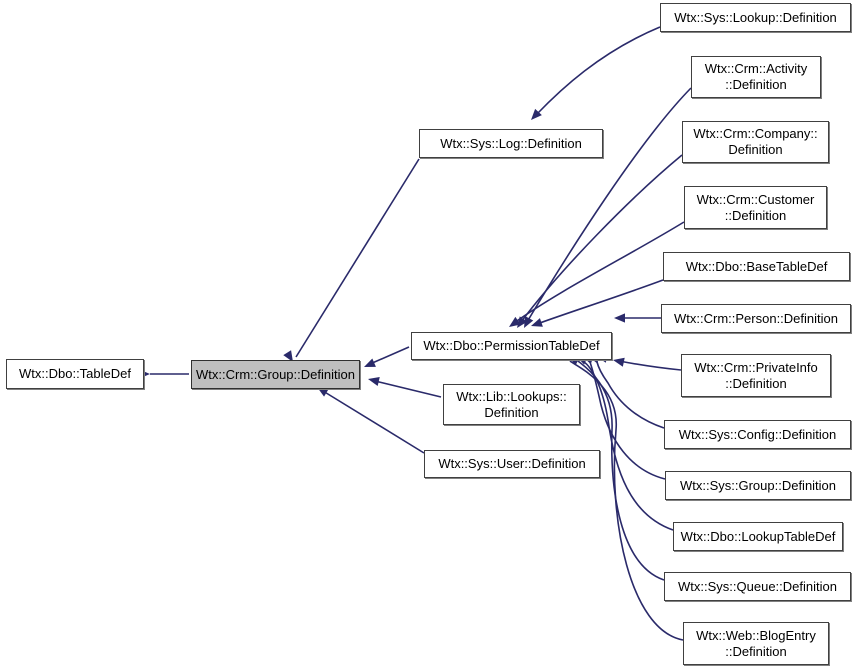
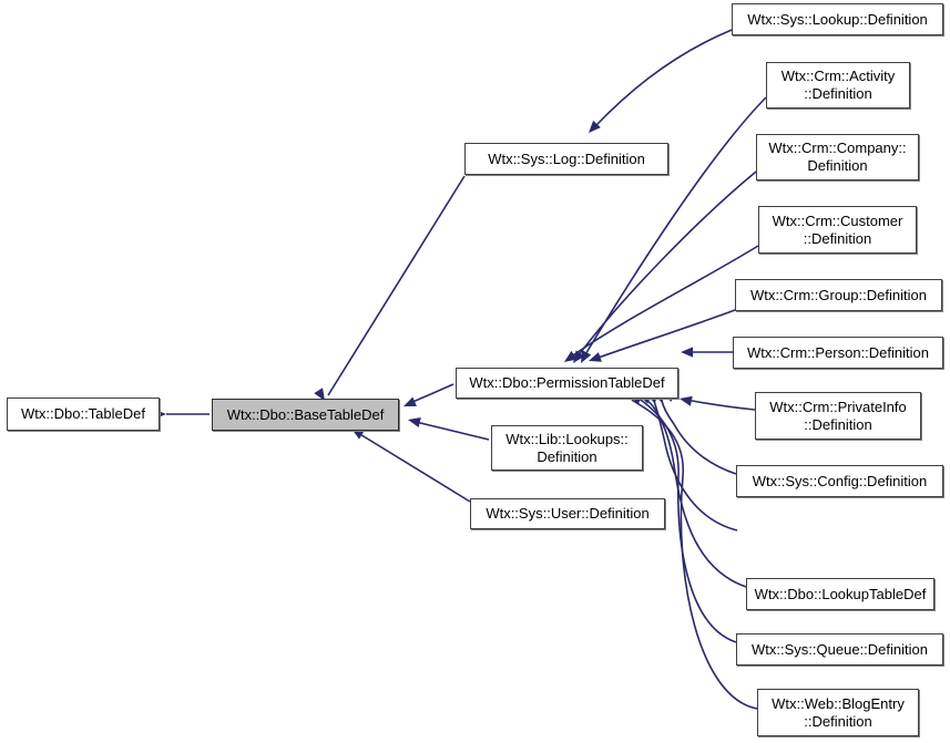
  Wtx::Dbo::TableDef
- Wtx::Crm::Group::Definition
+ Wtx::Dbo::BaseTableDef
  Wtx::Sys::Log::Definition
  Wtx::Dbo::PermissionTableDef
  Wtx::Lib::Lookups::
  Definition
  Wtx::Sys::User::Definition
  Wtx::Sys::Lookup::Definition
  Wtx::Crm::Activity
  ::Definition
  Wtx::Crm::Company::
  Definition
  Wtx::Crm::Customer
  ::Definition
- Wtx::Dbo::BaseTableDef
+ Wtx::Crm::Group::Definition
  Wtx::Crm::Person::Definition
  Wtx::Crm::PrivateInfo
  ::Definition
  Wtx::Sys::Config::Definition
- Wtx::Sys::Group::Definition
  Wtx::Dbo::LookupTableDef
  Wtx::Sys::Queue::Definition
  Wtx::Web::BlogEntry
  ::Definition
